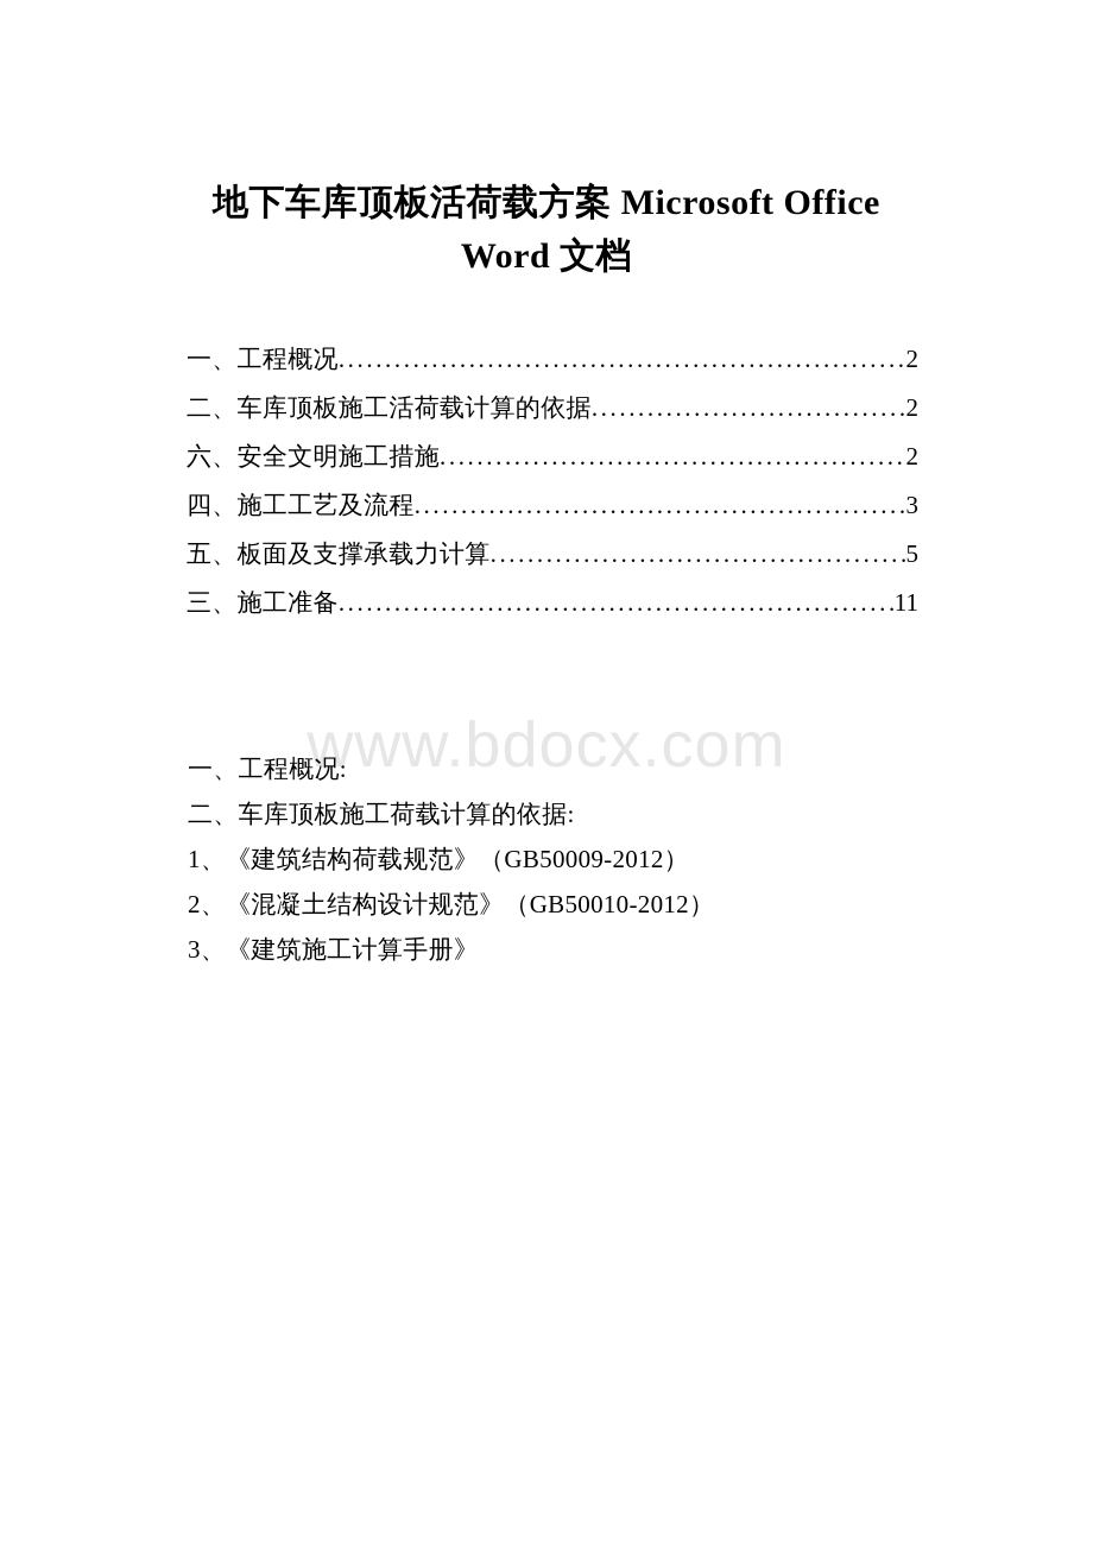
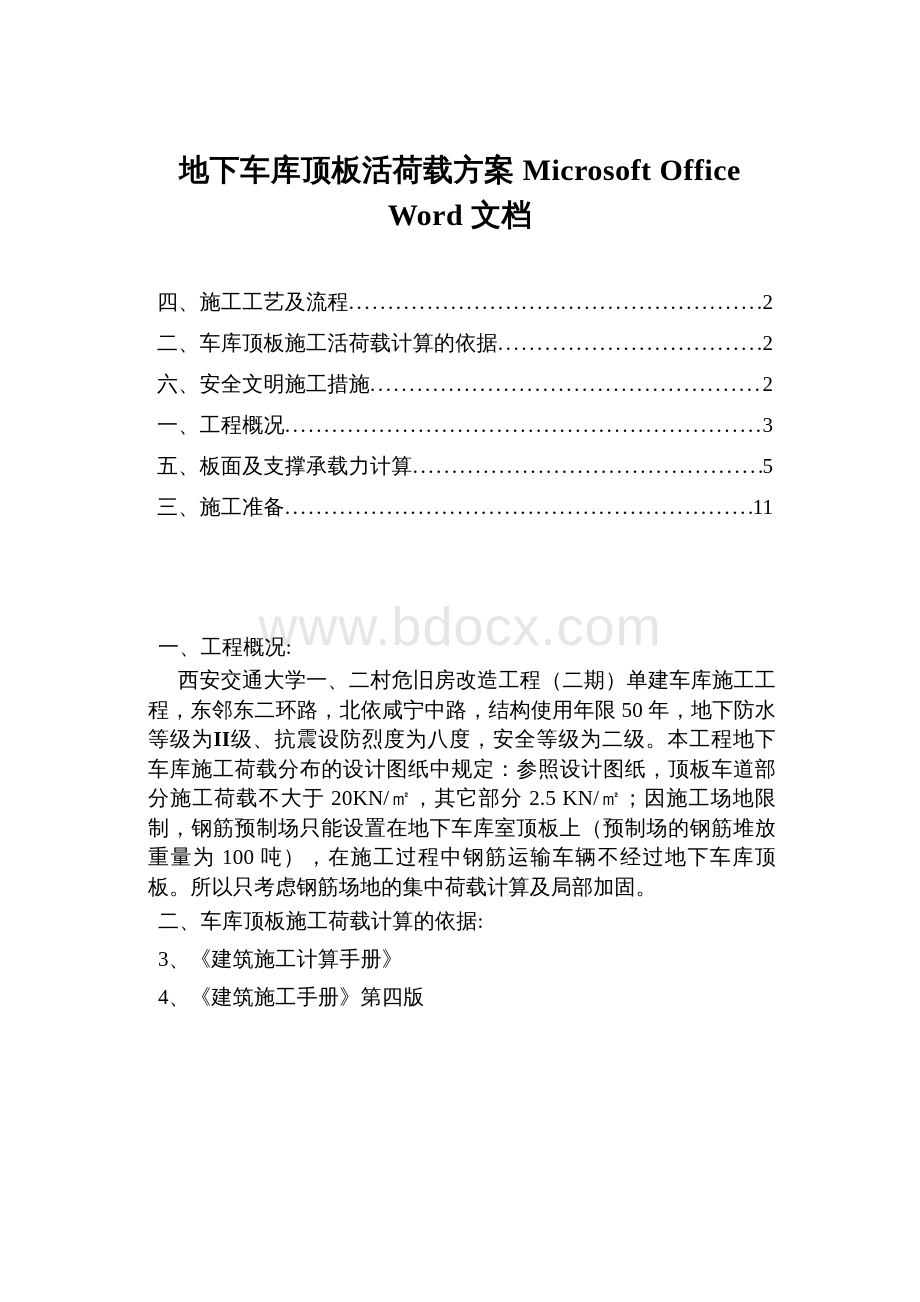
  www.bdocx.com
  地下车库顶板活荷载方案 Microsoft Office
  Word 文档
- 一、工程概况
+ 四、施工工艺及流程
  2
  二、车库顶板施工活荷载计算的依据
  2
  六、安全文明施工措施
  2
- 四、施工工艺及流程
+ 一、工程概况
  3
  五、板面及支撑承载力计算
  5
  三、施工准备
  11
  一、工程概况:
+ 西安交通大学一、二村危旧房改造工程（二期）单建车库施工工程，东邻东二环路，北依咸宁中路，结构使用年限 50 年，地下防水等级为II级、抗震设防烈度为八度，安全等级为二级。本工程地下车库施工荷载分布的设计图纸中规定：参照设计图纸，顶板车道部分施工荷载不大于 20KN/㎡，其它部分 2.5 KN/㎡；因施工场地限制，钢筋预制场只能设置在地下车库室顶板上（预制场的钢筋堆放重量为 100 吨），在施工过程中钢筋运输车辆不经过地下车库顶板。所以只考虑钢筋场地的集中荷载计算及局部加固。
  二、车库顶板施工荷载计算的依据:
- 1、《建筑结构荷载规范》（GB50009-2012）
- 2、《混凝土结构设计规范》（GB50010-2012）
  3、《建筑施工计算手册》
+ 4、《建筑施工手册》第四版
